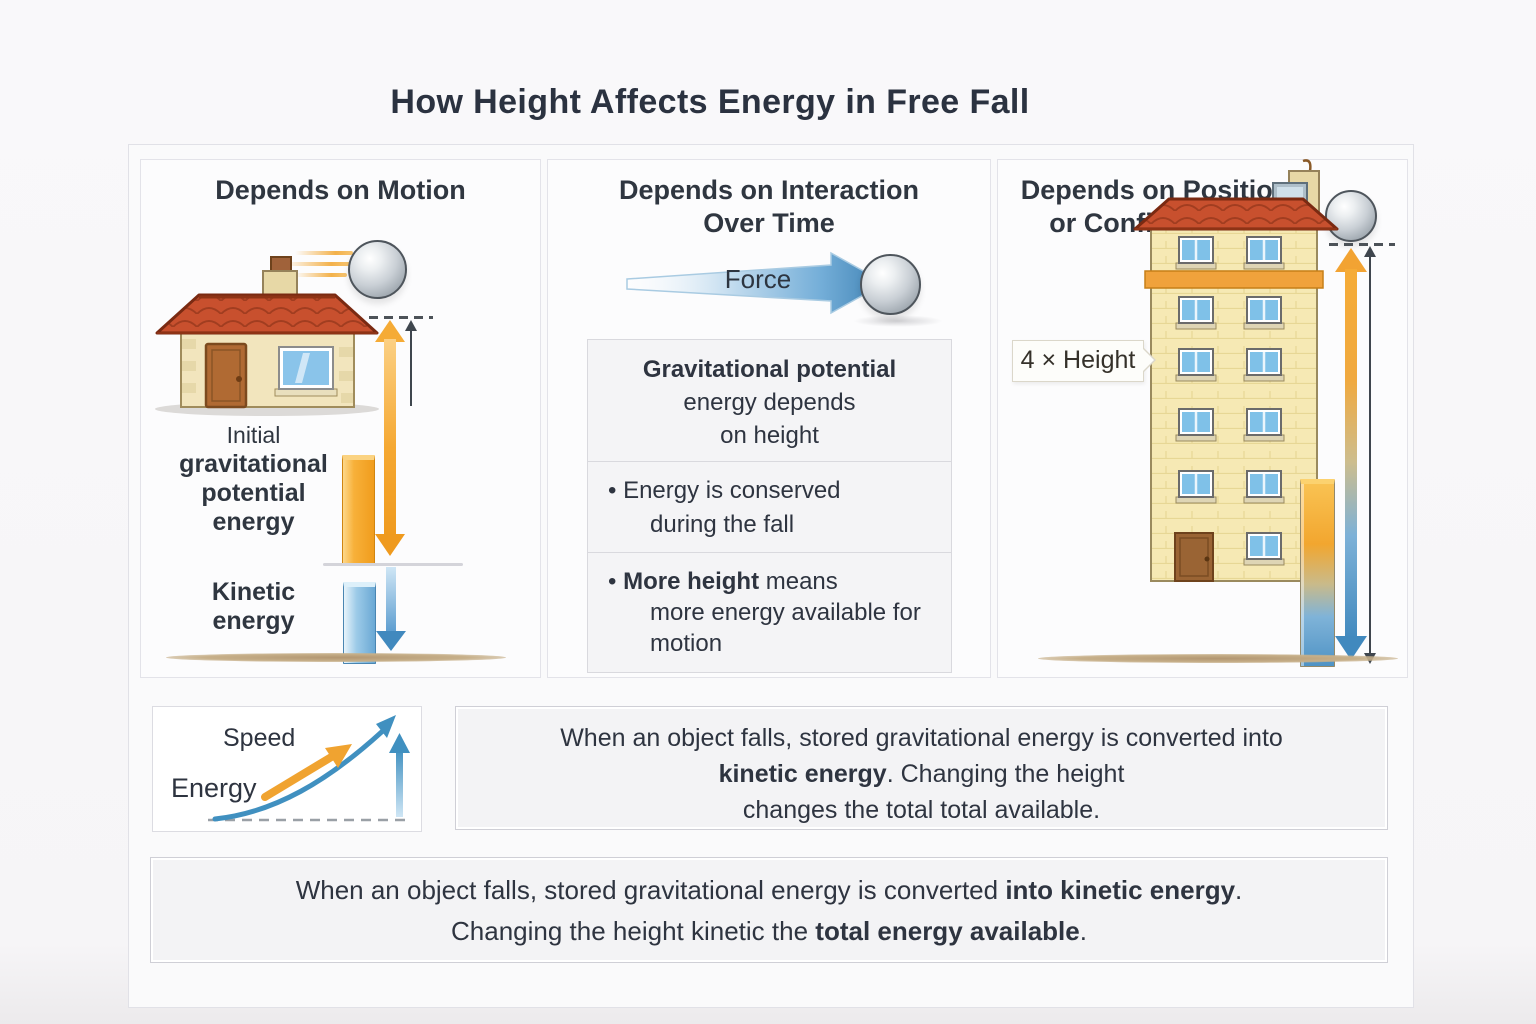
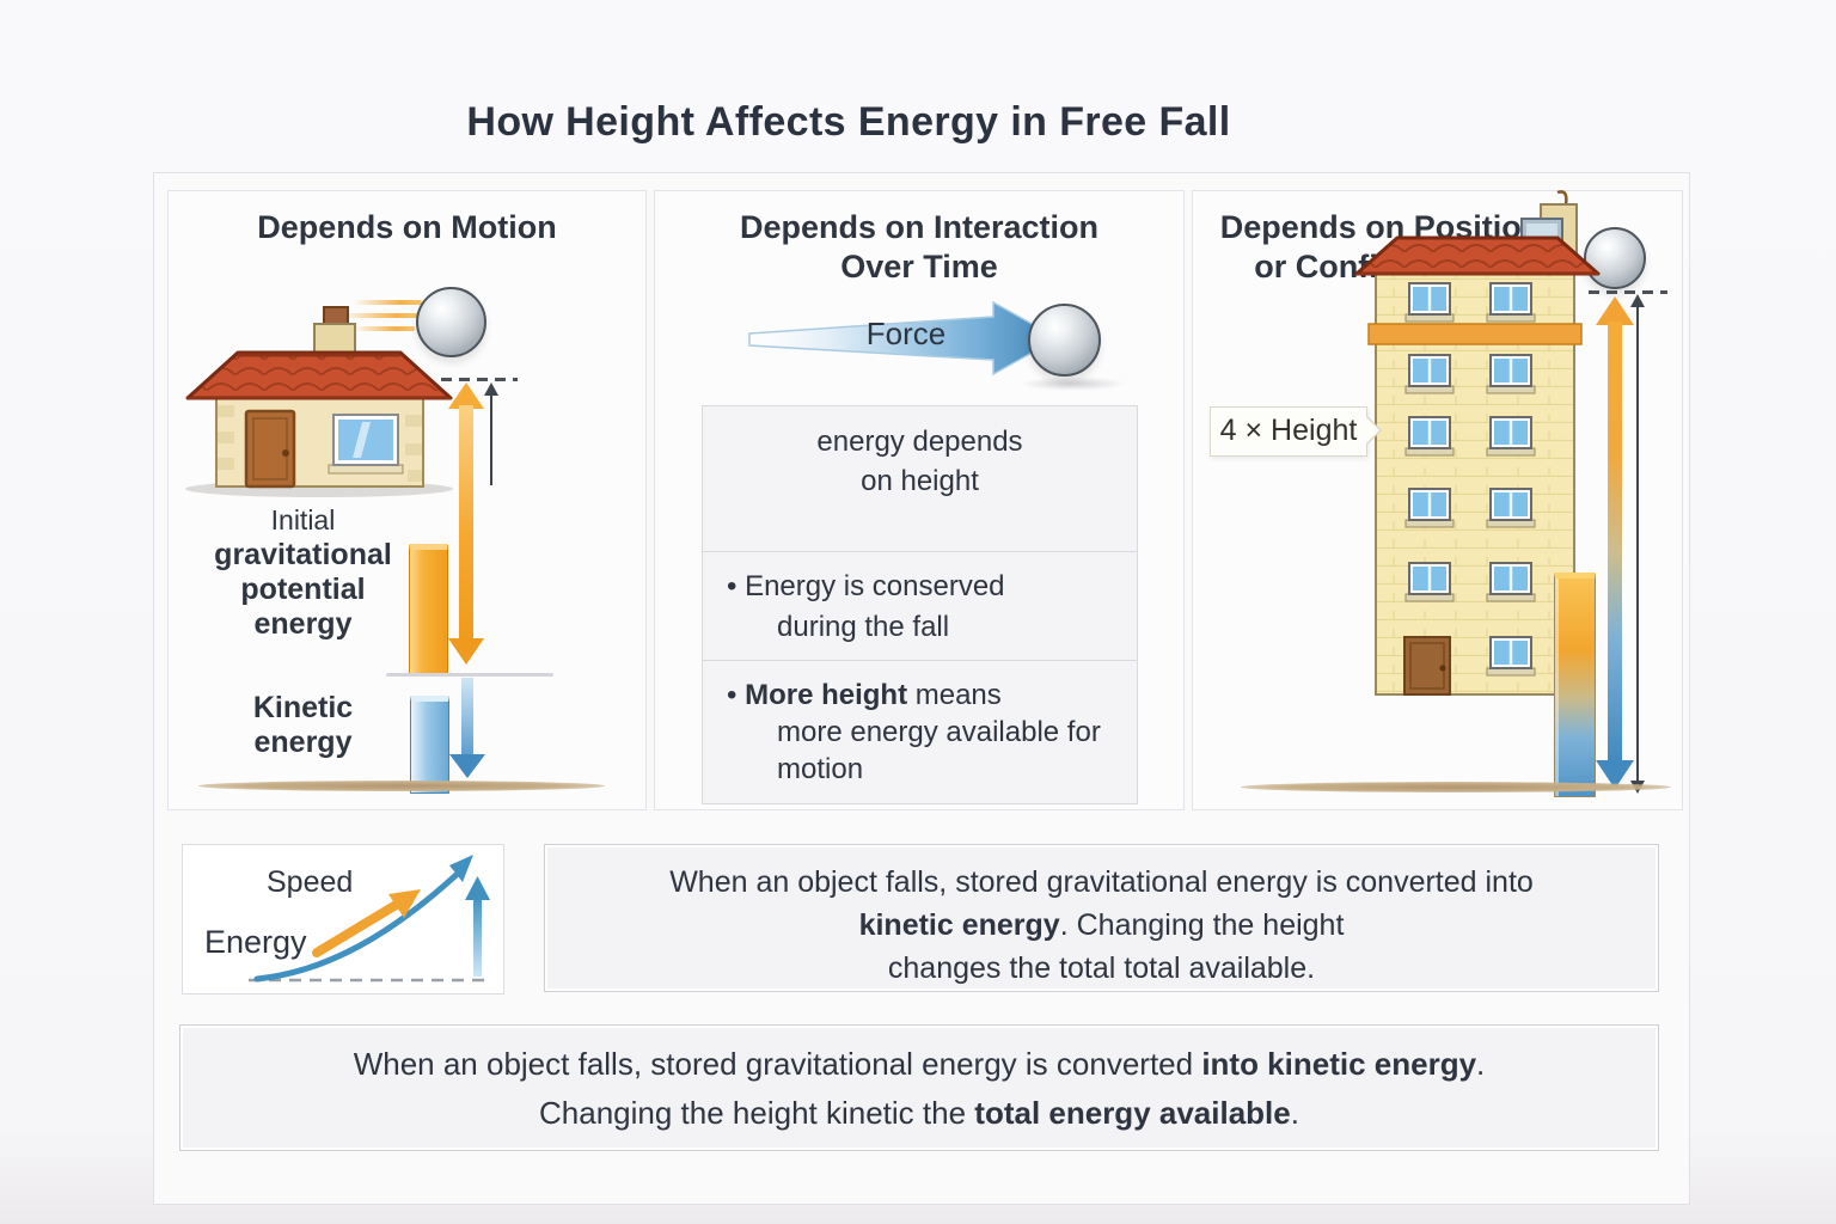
  How Height Affects Energy in Free Fall
  Depends on Motion
  Initial
  gravitational
  potential
  energy
  Kinetic
  energy
  Depends on Interaction
  Over Time
  Force
- Gravitational potential
  energy depends
  on height
  • Energy is conserved
  during the fall
  • More height means
  more energy available for
  motion
  Depends on Positio
  4 × Height
  Speed
  Energy
  When an object falls, stored gravitational energy is converted into
  kinetic energy. Changing the height
  changes the total total available.
  When an object falls, stored gravitational energy is converted into kinetic energy.
  Changing the height kinetic the total energy available.
